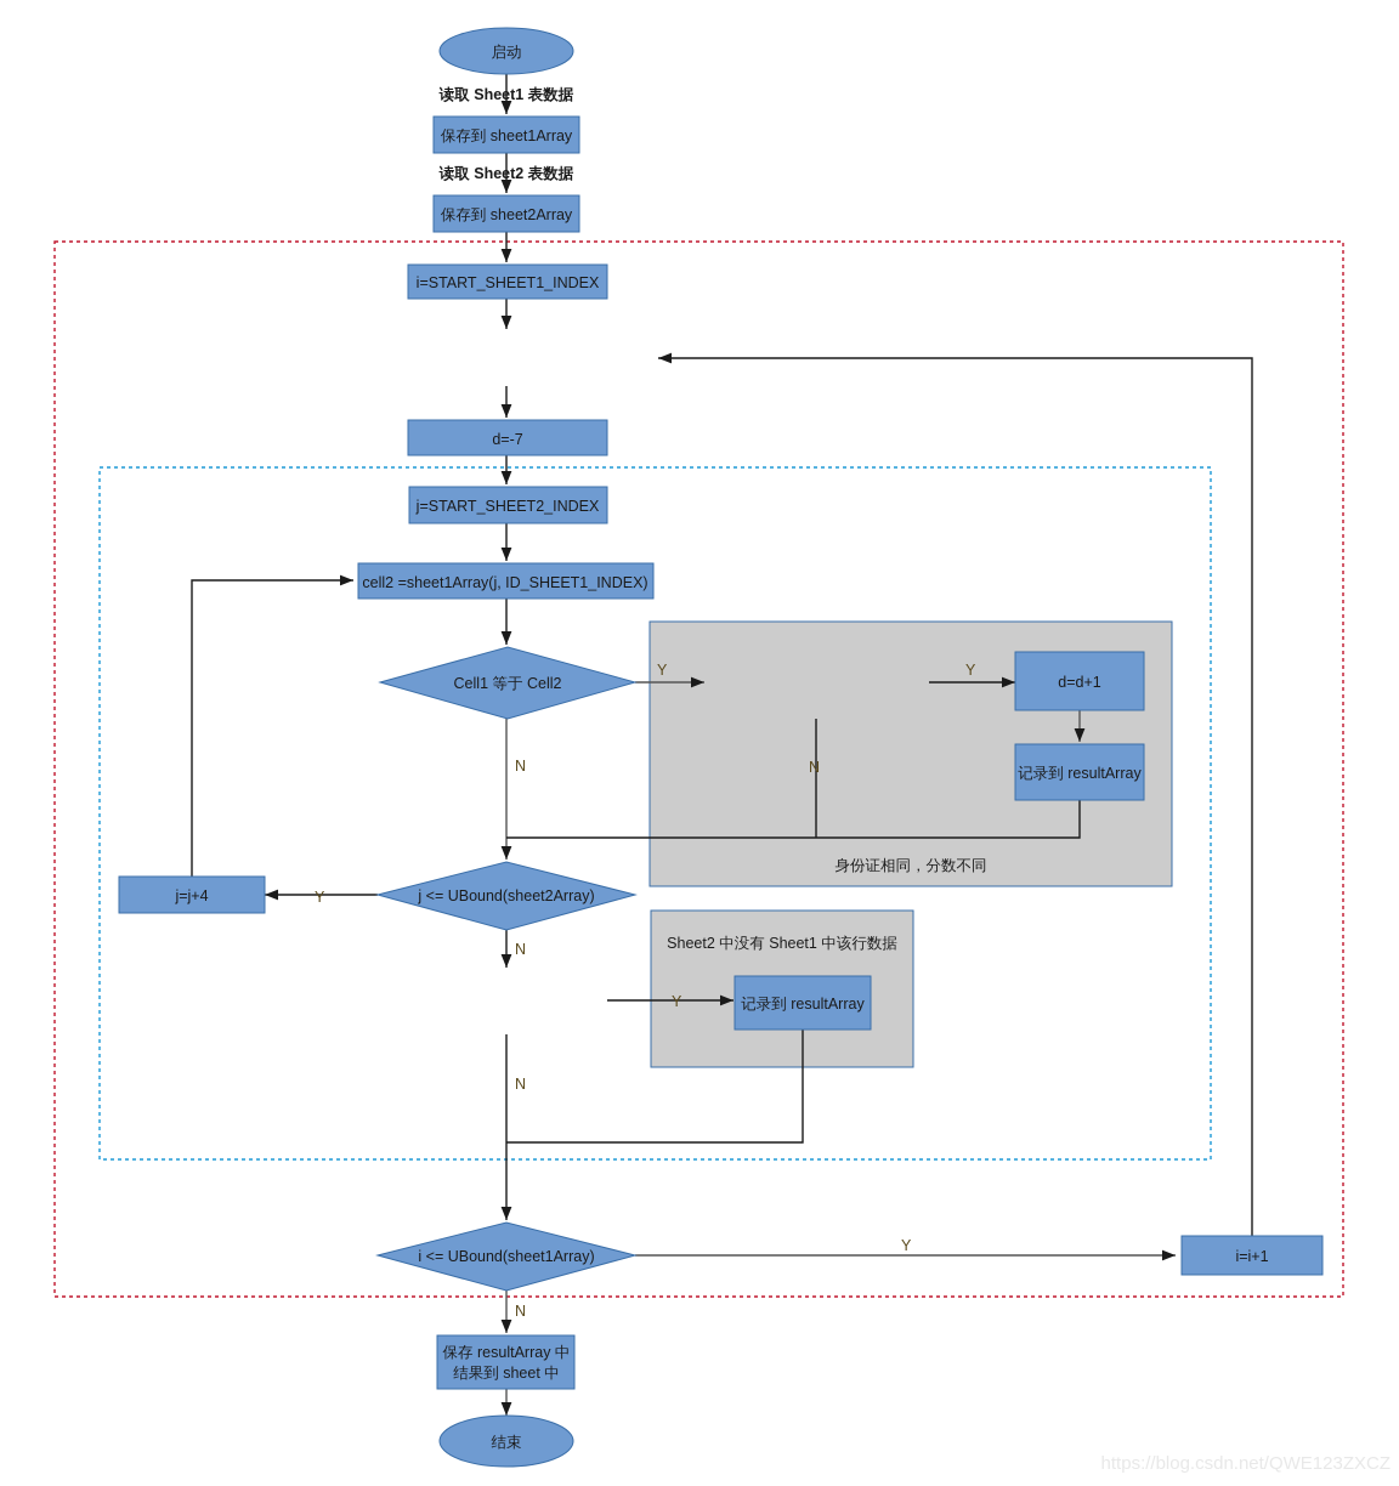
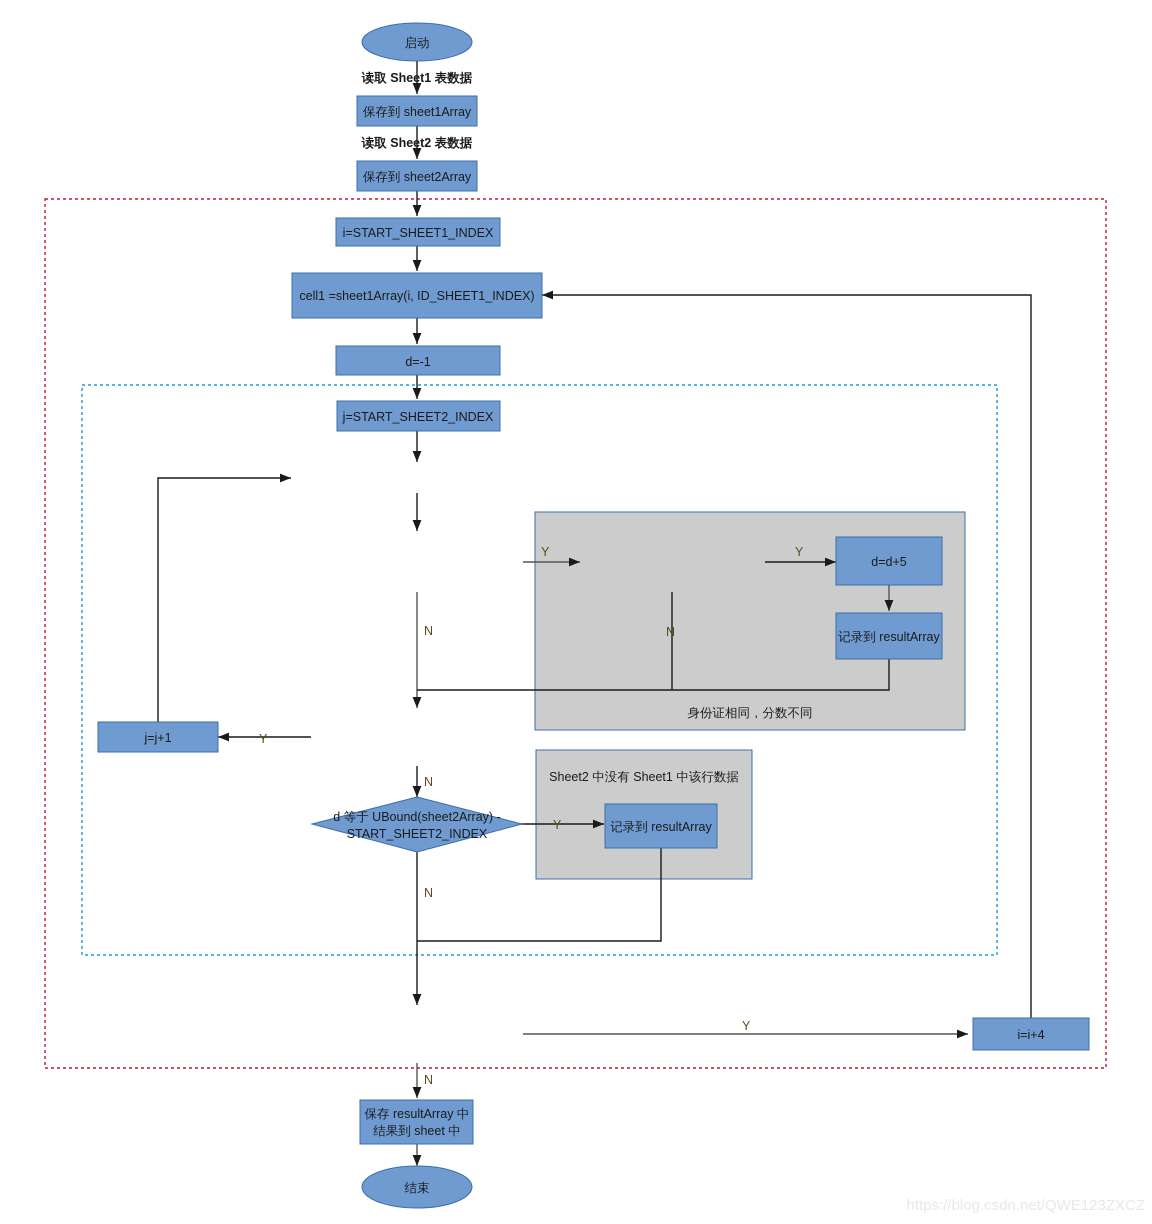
  启动
  读取 Sheet1 表数据
  保存到 sheet1Array
  读取 Sheet2 表数据
  保存到 sheet2Array
  i=START_SHEET1_INDEX
+ cell1 =sheet1Array(i, ID_SHEET1_INDEX)
- d=-7
+ d=-1
  j=START_SHEET2_INDEX
- cell2 =sheet1Array(j, ID_SHEET1_INDEX)
- Cell1 等于 Cell2
  Y
  N
  Y
  N
- d=d+1
+ d=d+5
  记录到 resultArray
  身份证相同，分数不同
- j <= UBound(sheet2Array)
  Y
  N
- j=j+4
+ j=j+1
+ d 等于 UBound(sheet2Array) -
+ START_SHEET2_INDEX
  Y
  N
  Sheet2 中没有 Sheet1 中该行数据
  记录到 resultArray
- i <= UBound(sheet1Array)
  Y
  N
- i=i+1
+ i=i+4
  保存 resultArray 中
  结果到 sheet 中
  结束
